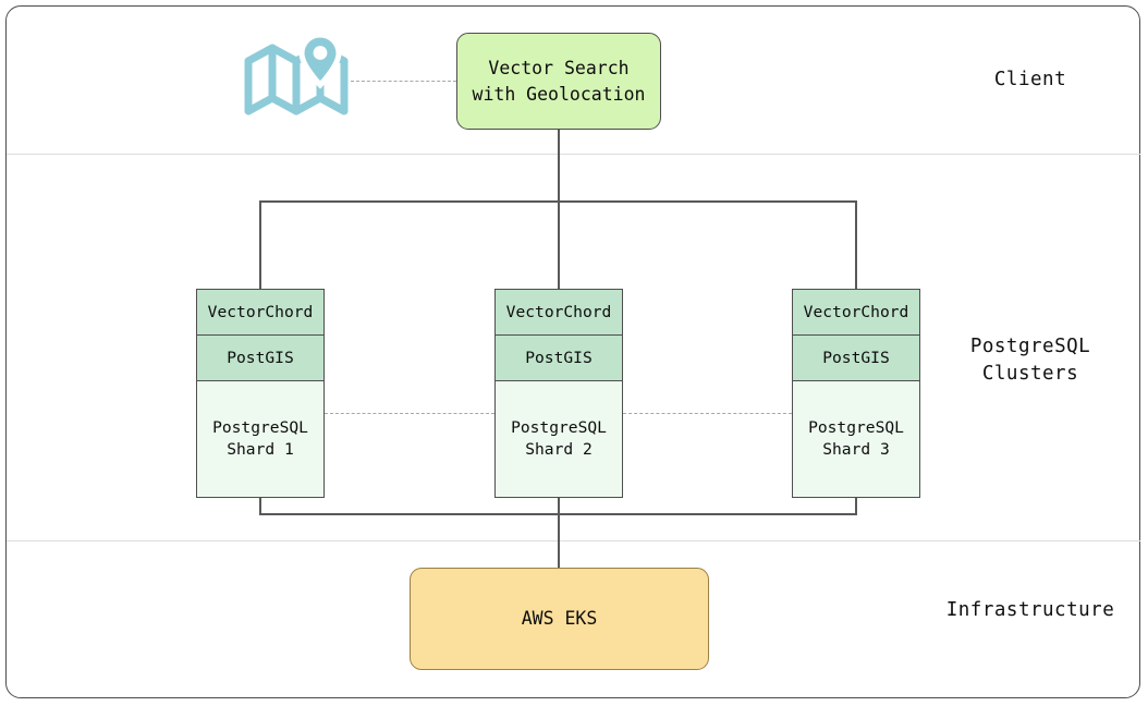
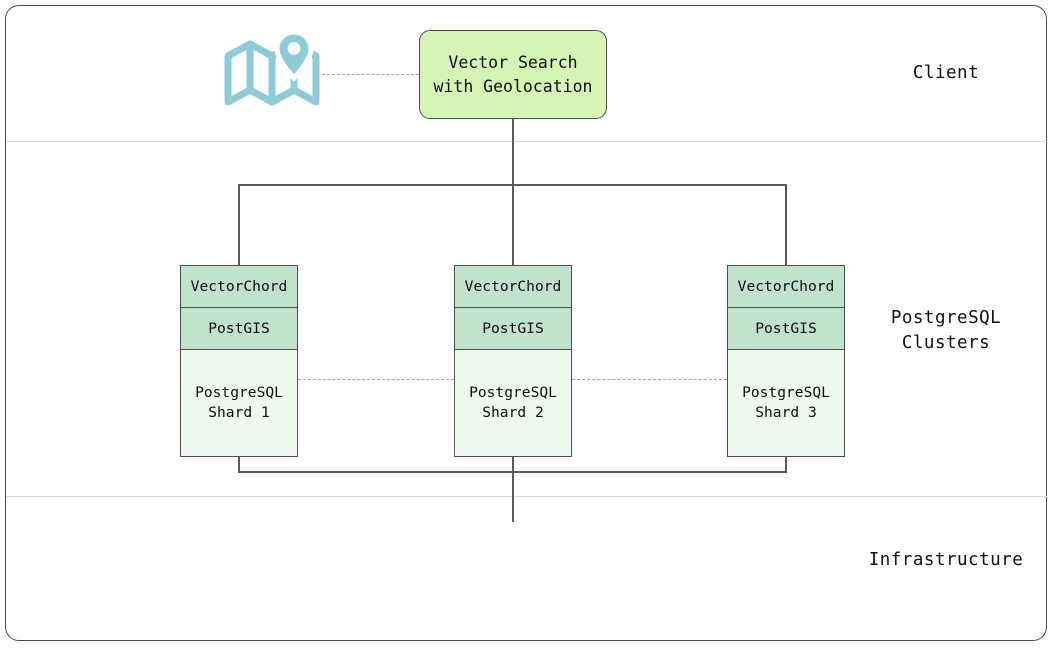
  Client
  PostgreSQL
  Clusters
  Infrastructure
  Vector Search
  with Geolocation
  VectorChord
  PostGIS
  PostgreSQL
  Shard 1
  VectorChord
  PostGIS
  PostgreSQL
  Shard 2
  VectorChord
  PostGIS
  PostgreSQL
  Shard 3
- AWS EKS
